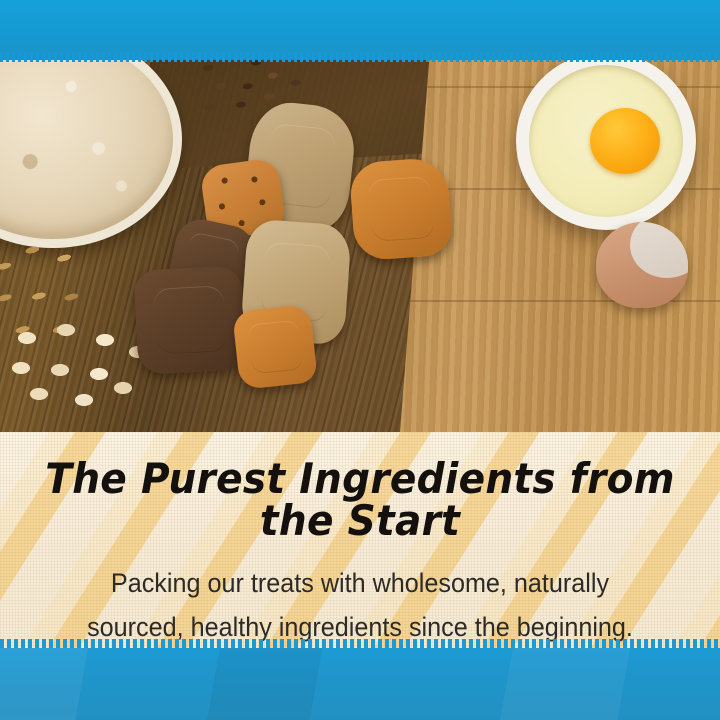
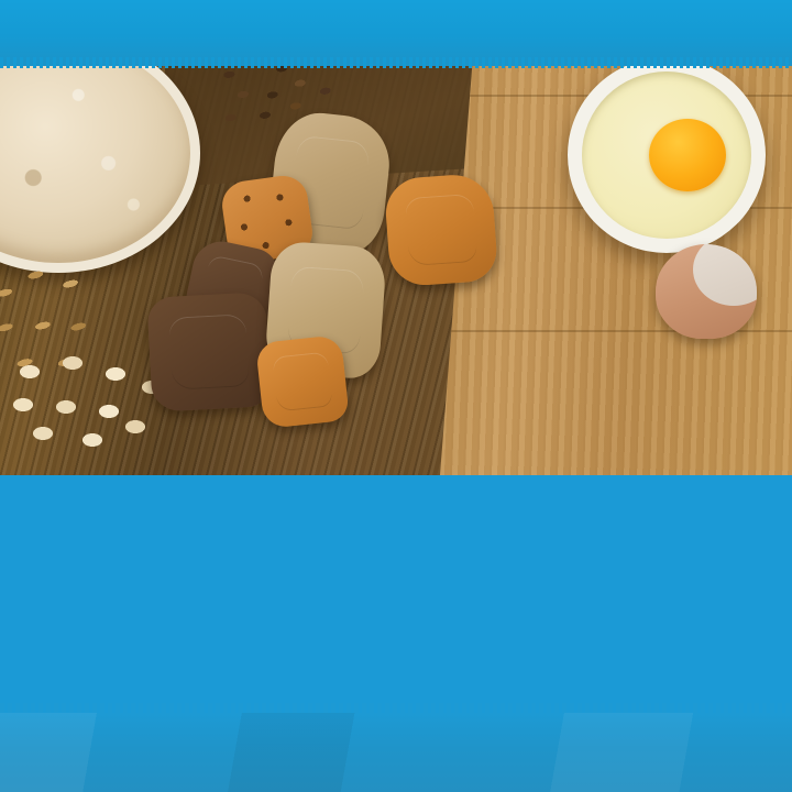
- The Purest Ingredients from the Start
- Packing our treats with wholesome, naturally
- sourced, healthy ingredients since the beginning.
